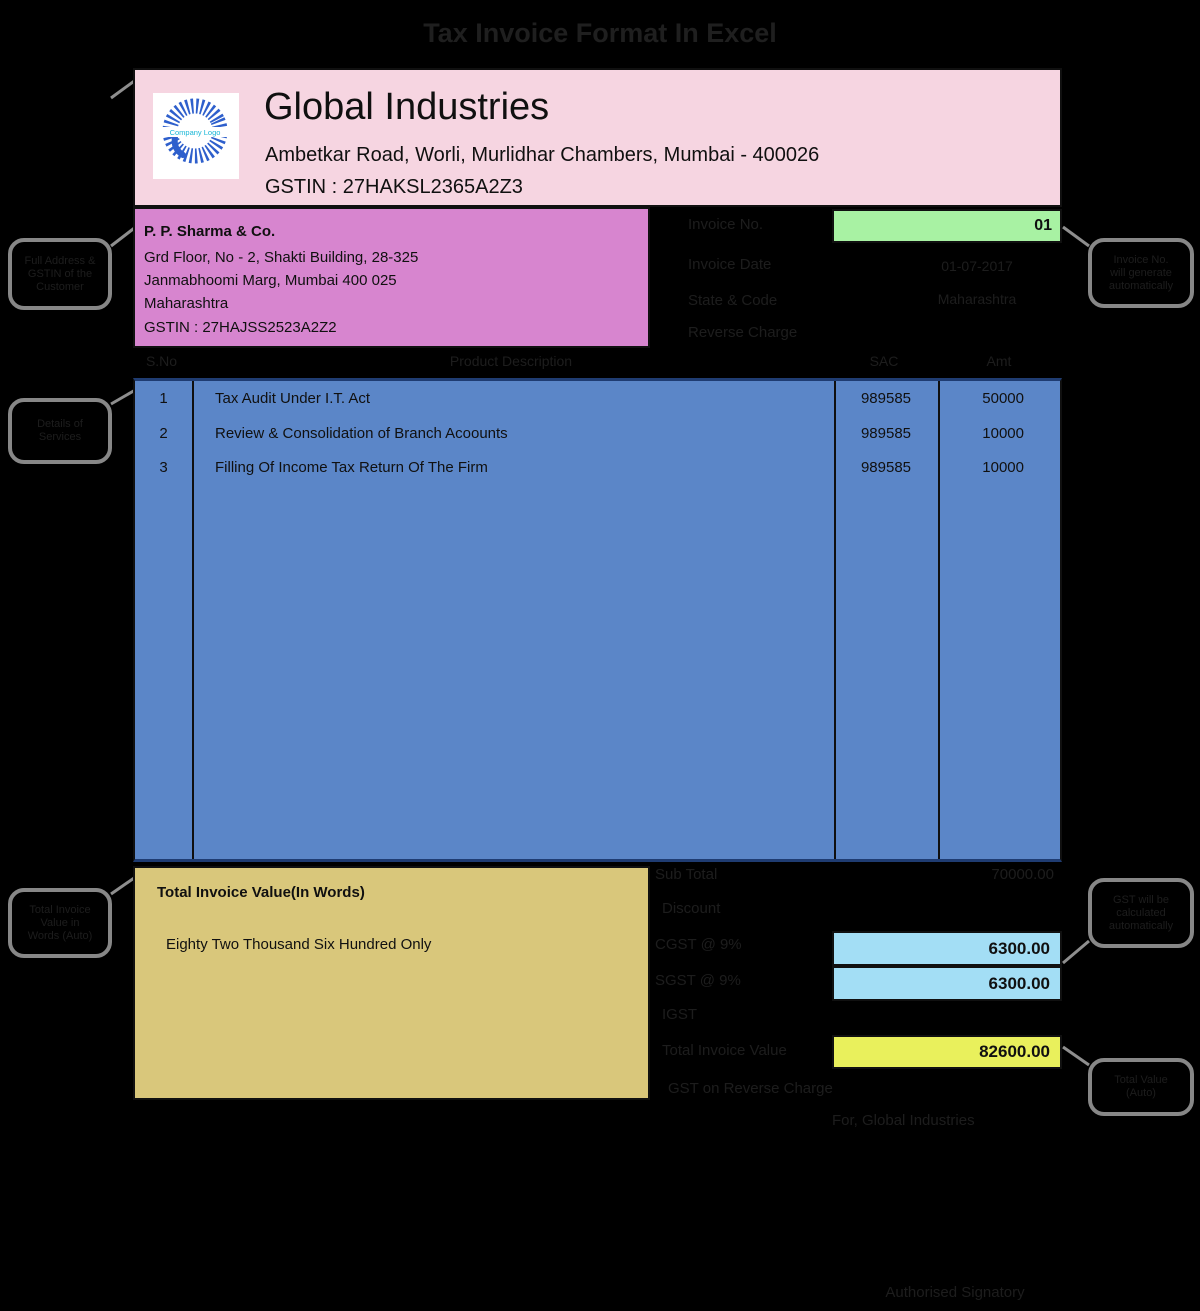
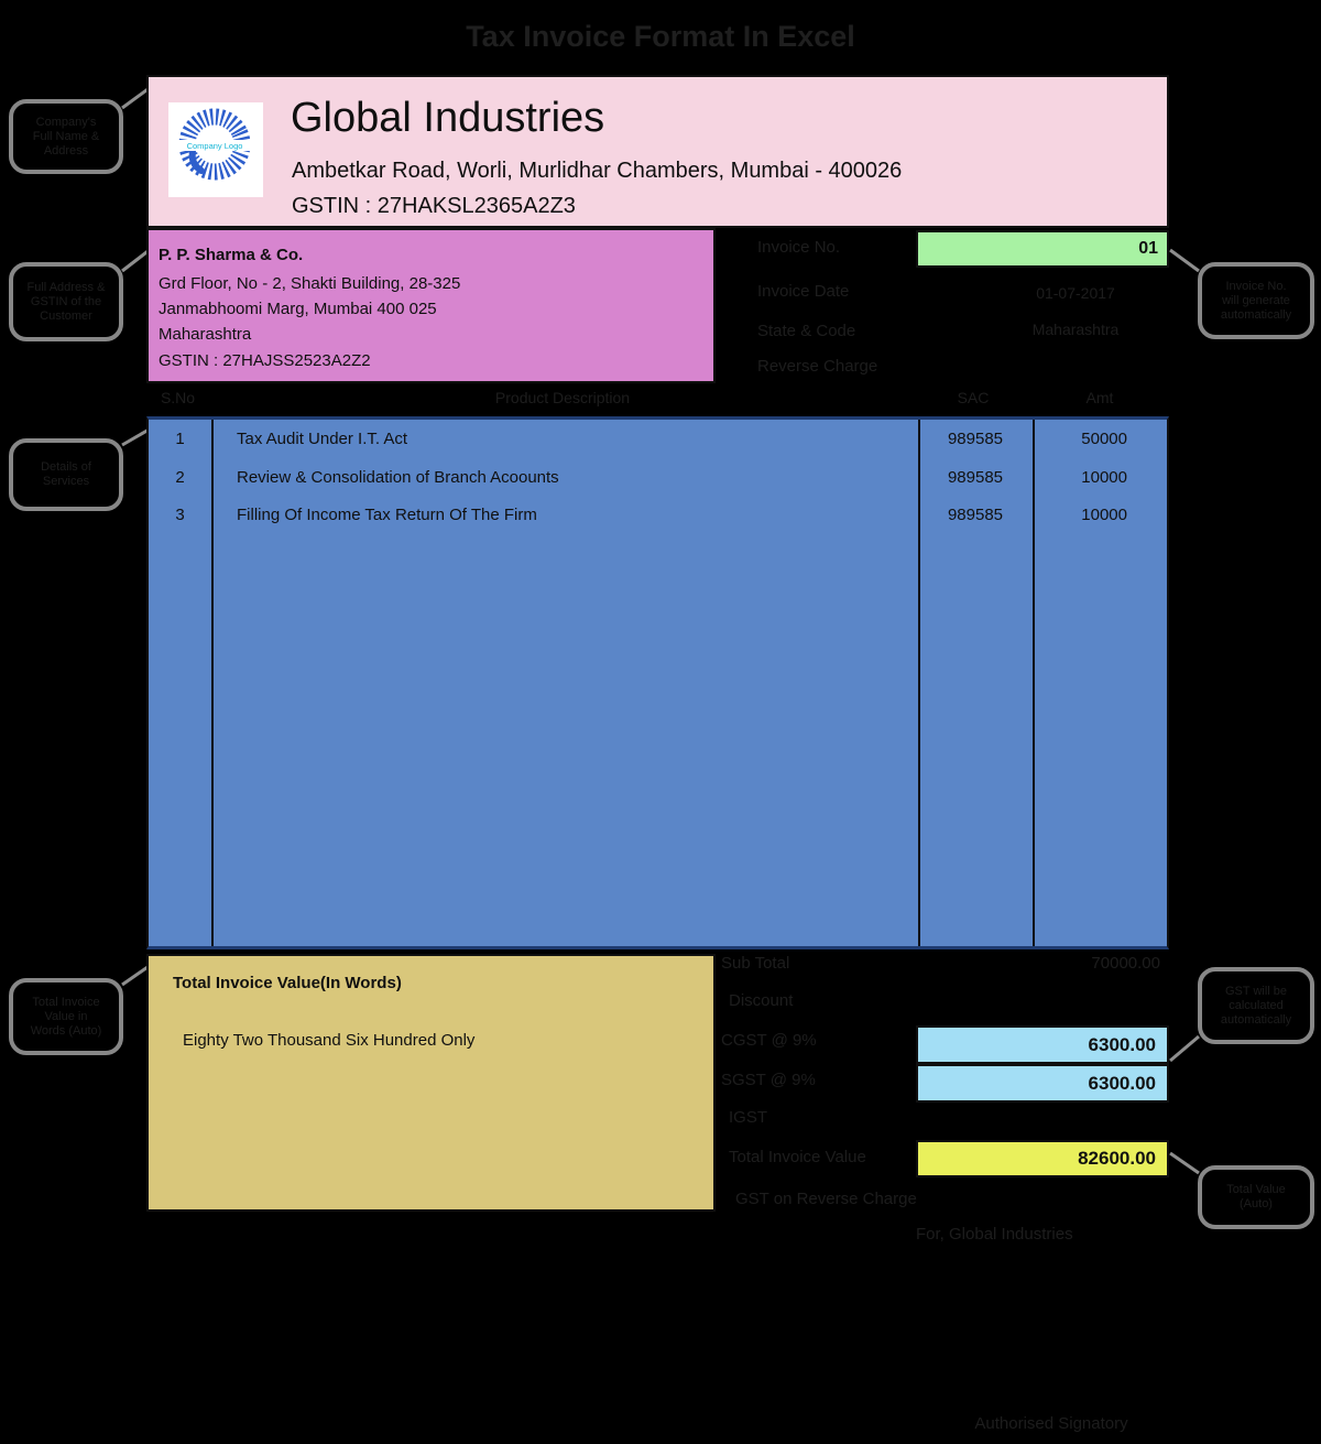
  Tax Invoice Format In Excel
  Company Logo
  Global Industries
  Ambetkar Road, Worli, Murlidhar Chambers, Mumbai - 400026
  GSTIN : 27HAKSL2365A2Z3
  P. P. Sharma & Co.
  Grd Floor, No - 2, Shakti Building, 28-325
  Janmabhoomi Marg, Mumbai 400 025
  Maharashtra
  GSTIN : 27HAJSS2523A2Z2
  Invoice No.
  Invoice Date
  State & Code
  Reverse Charge
  01
  01-07-2017
  Maharashtra
  S.No
  Product Description
  SAC
  Amt
  1
  Tax Audit Under I.T. Act
  989585
  50000
  2
  Review & Consolidation of Branch Acoounts
  989585
  10000
  3
  Filling Of Income Tax Return Of The Firm
  989585
  10000
  Total Invoice Value(In Words)
  Eighty Two Thousand Six Hundred Only
  Sub Total
  Discount
  CGST @ 9%
  SGST @ 9%
  IGST
  Total Invoice Value
  GST on Reverse Charge
  70000.00
  6300.00
  6300.00
  82600.00
  For, Global Industries
  Authorised Signatory
+ Company's
+ Full Name &
+ Address
  Full Address &
  GSTIN of the
  Customer
  Details of
  Services
  Total Invoice
  Value in
  Words (Auto)
  Invoice No.
  will generate
  automatically
  GST will be
  calculated
  automatically
  Total Value
  (Auto)
